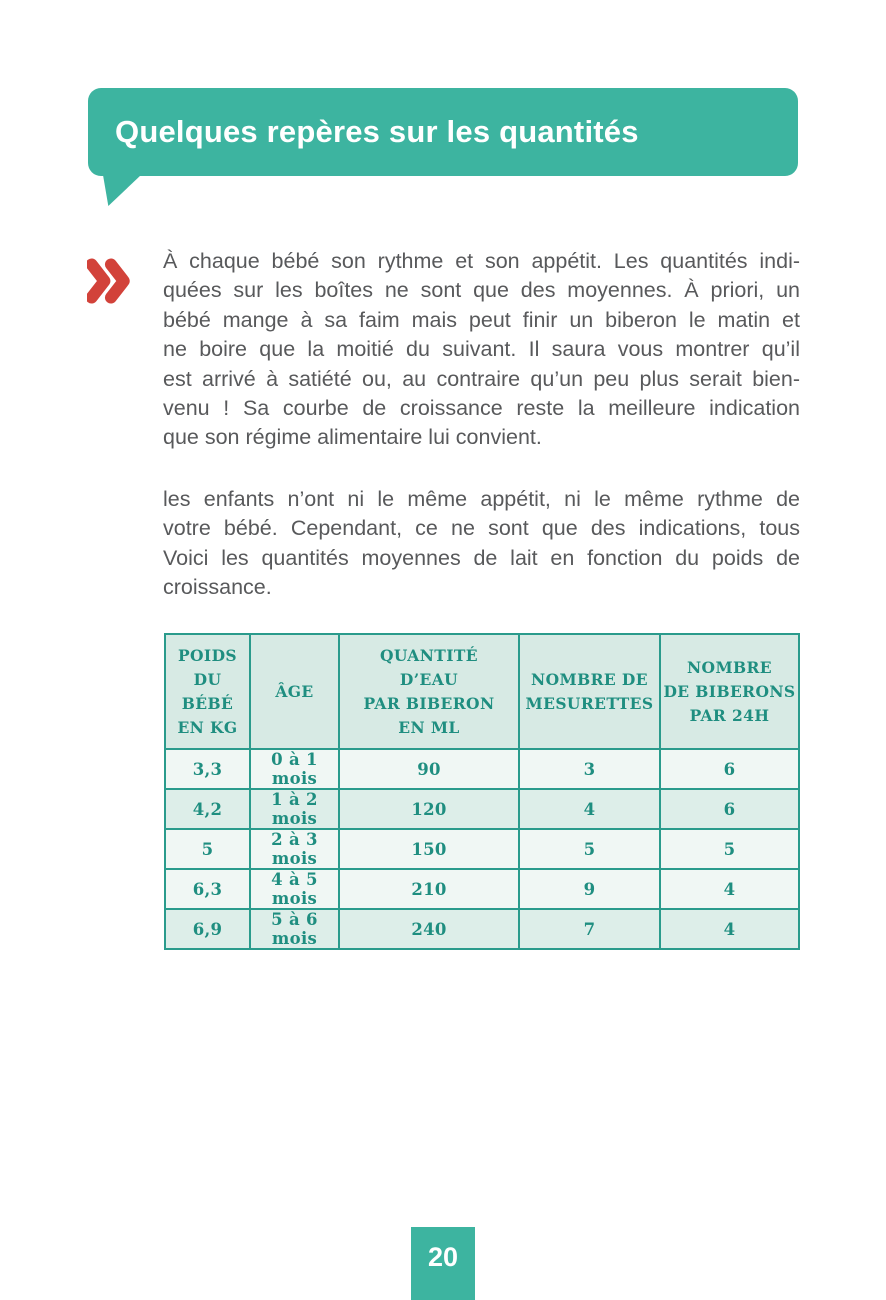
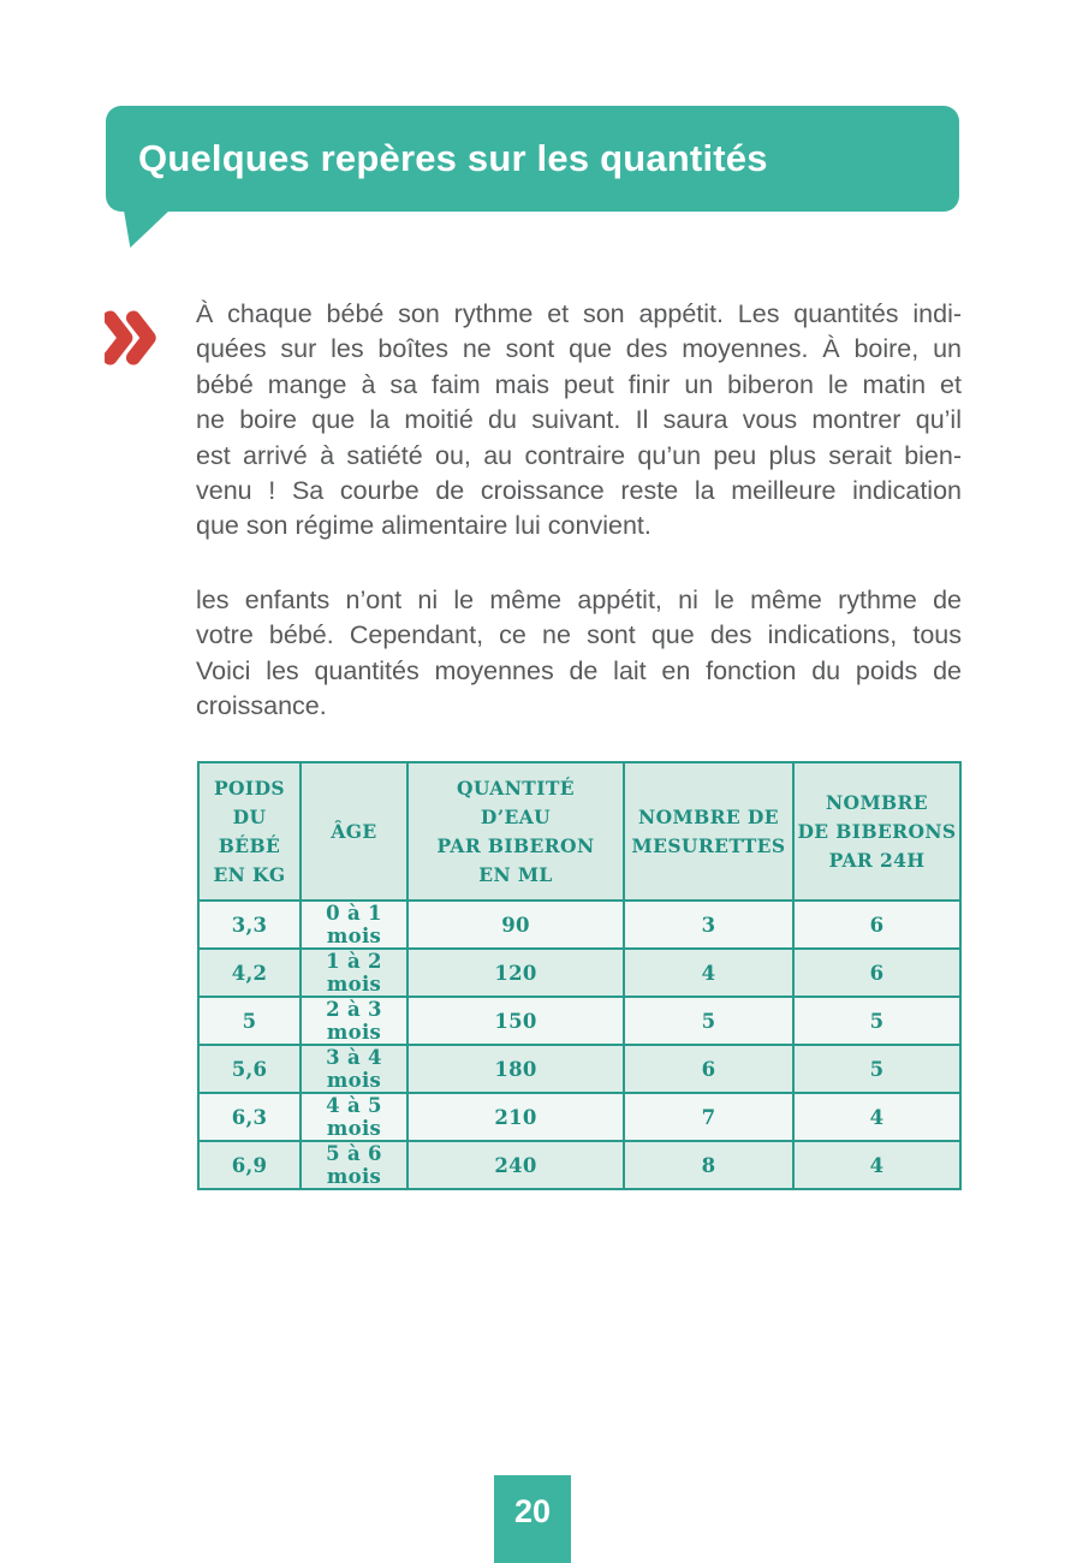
  Quelques repères sur les quantités
  À chaque bébé son rythme et son appétit. Les quantités indi-
- quées sur les boîtes ne sont que des moyennes. À priori, un
+ quées sur les boîtes ne sont que des moyennes. À boire, un
  bébé mange à sa faim mais peut finir un biberon le matin et
  ne boire que la moitié du suivant. Il saura vous montrer qu’il
  est arrivé à satiété ou, au contraire qu’un peu plus serait bien-
  venu ! Sa courbe de croissance reste la meilleure indication
  que son régime alimentaire lui convient.
  les enfants n’ont ni le même appétit, ni le même rythme de
  votre bébé. Cependant, ce ne sont que des indications, tous
  Voici les quantités moyennes de lait en fonction du poids de
  croissance.
  POIDS DU BÉBÉ EN KG	ÂGE	QUANTITÉ D’EAU PAR BIBERON EN ML	NOMBRE DE MESURETTES	NOMBRE DE BIBERONS PAR 24H
  3,3	0 à 1 mois	90	3	6
  4,2	1 à 2 mois	120	4	6
  5	2 à 3 mois	150	5	5
+ 5,6	3 à 4 mois	180	6	5
- 6,3	4 à 5 mois	210	9	4
+ 6,3	4 à 5 mois	210	7	4
- 6,9	5 à 6 mois	240	7	4
+ 6,9	5 à 6 mois	240	8	4
  20
